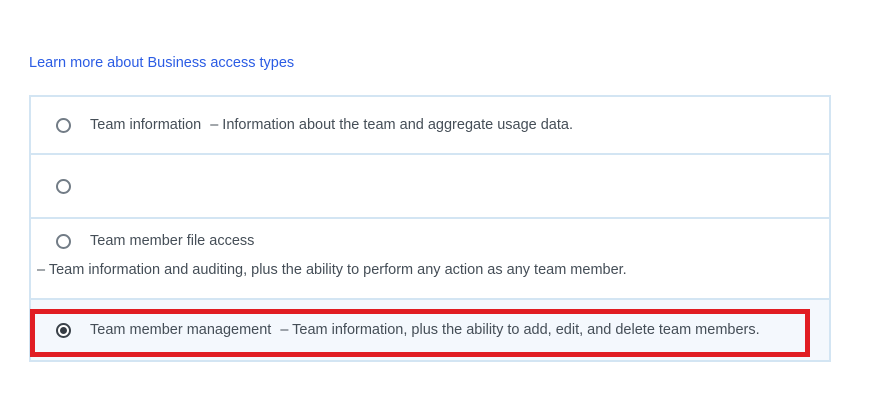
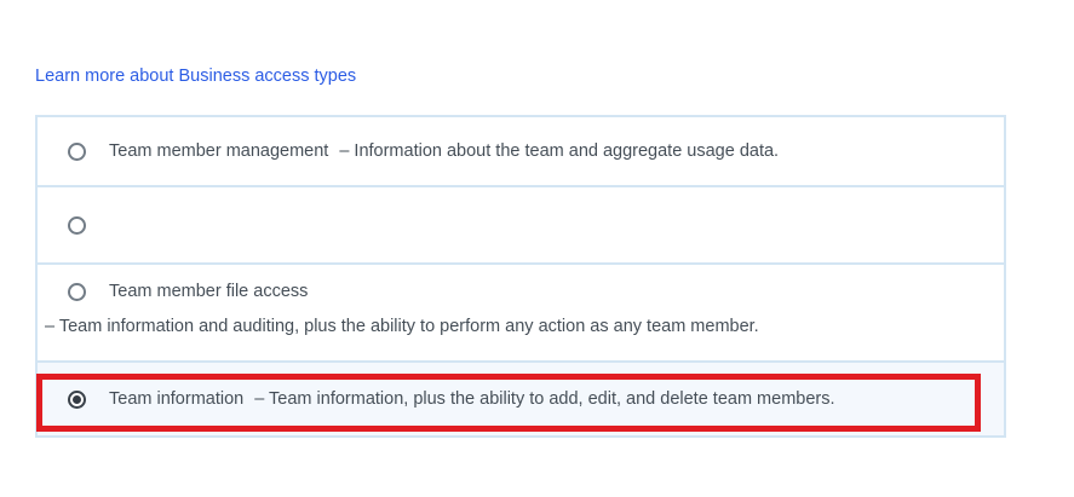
  Learn more about Business access types
- Team information – Information about the team and aggregate usage data.
+ Team member management – Information about the team and aggregate usage data.
  Team member file access
  – Team information and auditing, plus the ability to perform any action as any team member.
- Team member management – Team information, plus the ability to add, edit, and delete team members.
+ Team information – Team information, plus the ability to add, edit, and delete team members.
